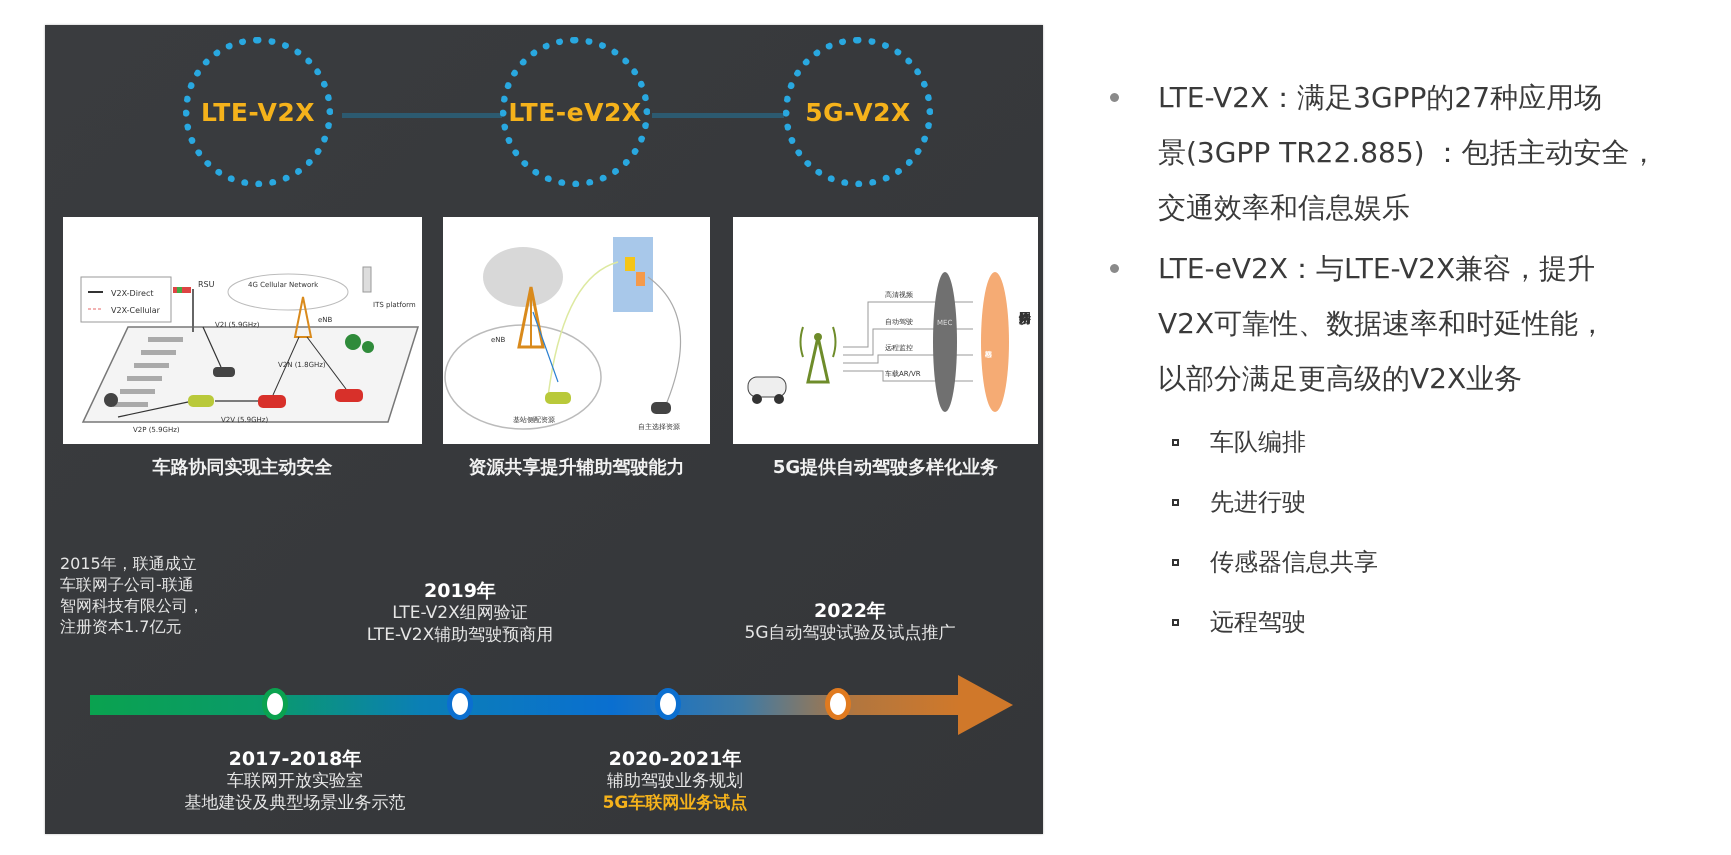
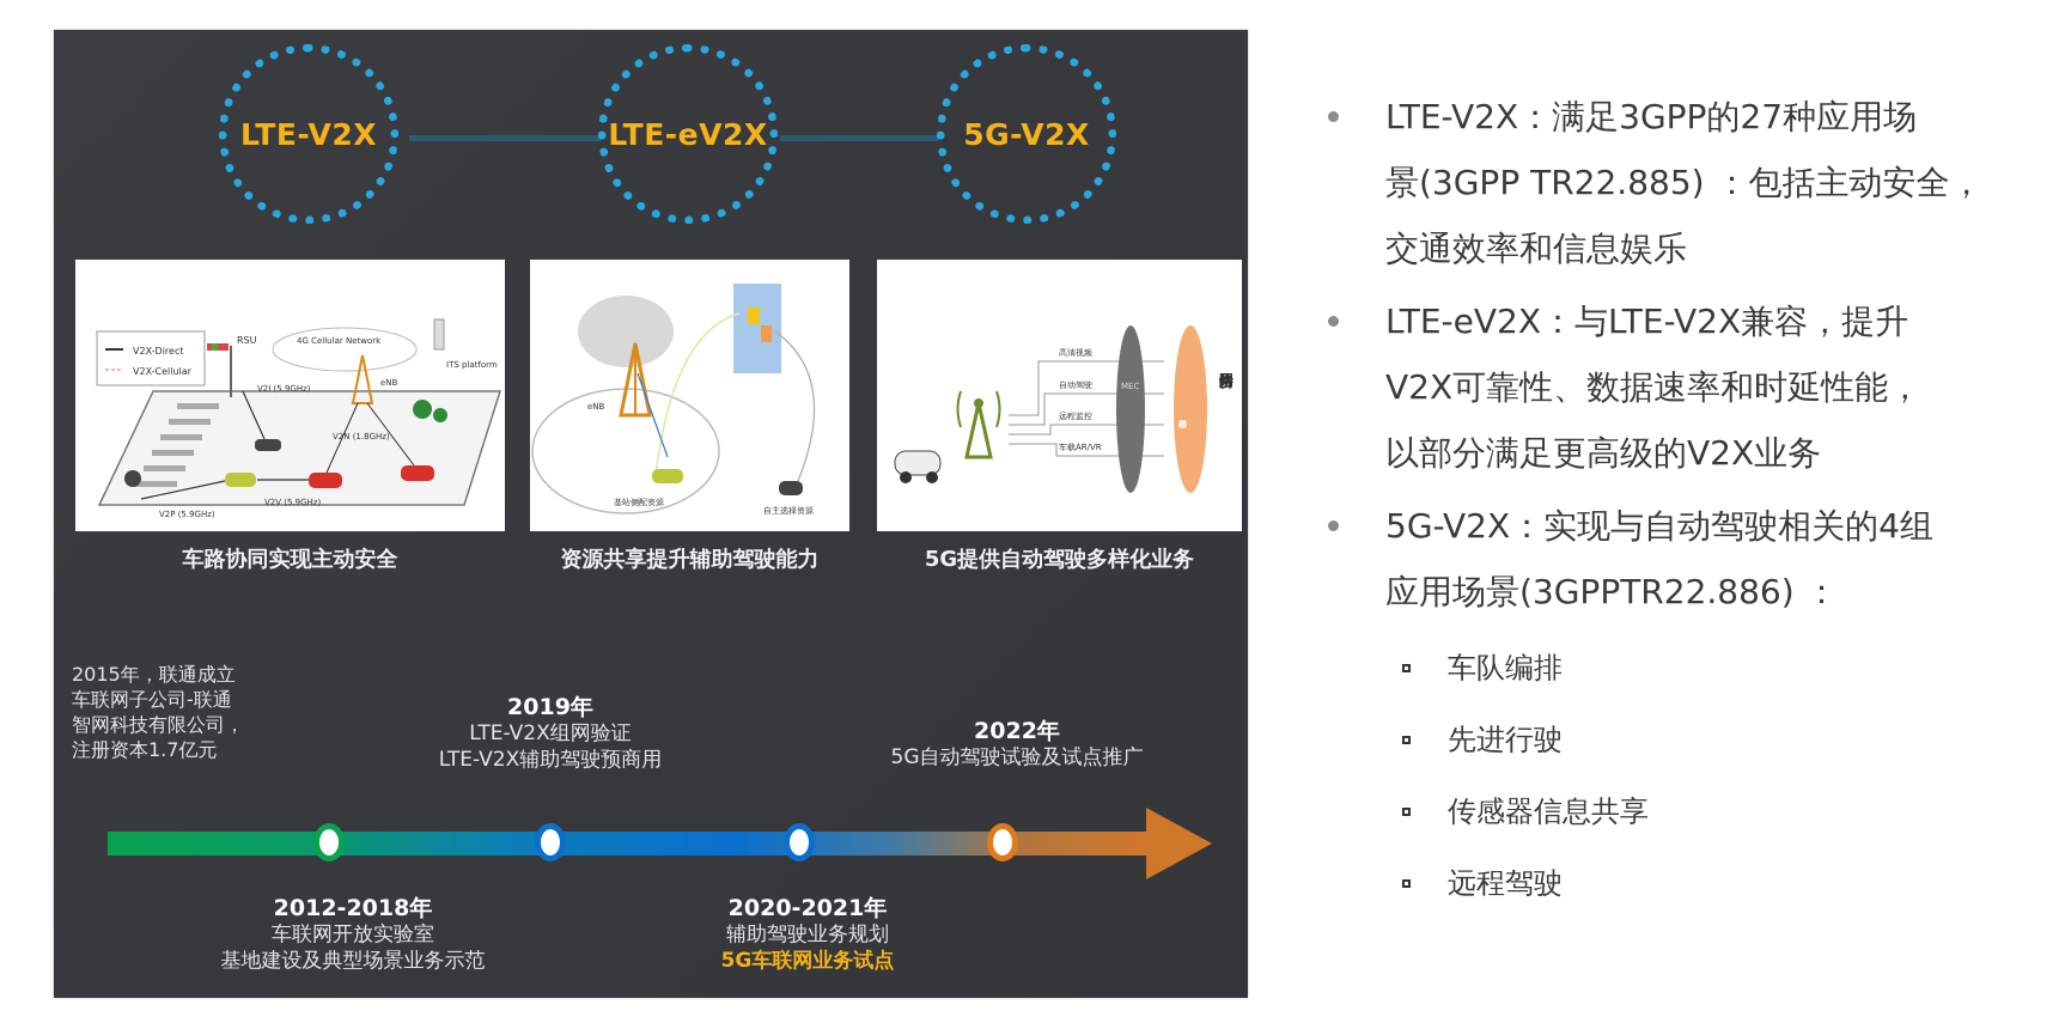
  LTE-V2X
  LTE-eV2X
  5G-V2X
  V2X-Direct
  V2X-Cellular
  RSU
  4G Cellular Network
  ITS platform
  eNB
  V2I (5.9GHz)
  V2N (1.8GHz)
  V2V (5.9GHz)
  V2P (5.9GHz)
  车路协同实现主动安全
  eNB
  基站侧配资源
  自主选择资源
  资源共享提升辅助驾驶能力
  高清视频
  自动驾驶
  远程监控
  车载AR/VR
  MEC
  5G提供自动驾驶多样化业务
  2015年，联通成立
  车联网子公司-联通
  智网科技有限公司，
  注册资本1.7亿元
  2019年
  LTE-V2X组网验证
  LTE-V2X辅助驾驶预商用
  2022年
  5G自动驾驶试验及试点推广
- 2017-2018年
+ 2012-2018年
  车联网开放实验室
  基地建设及典型场景业务示范
  2020-2021年
  辅助驾驶业务规划
  5G车联网业务试点
  LTE-V2X：满足3GPP的27种应用场
  景(3GPP TR22.885) ：包括主动安全，
  交通效率和信息娱乐
  LTE-eV2X：与LTE-V2X兼容，提升
  V2X可靠性、数据速率和时延性能，
  以部分满足更高级的V2X业务
+ 5G-V2X：实现与自动驾驶相关的4组
+ 应用场景(3GPPTR22.886) ：
  车队编排
  先进行驶
  传感器信息共享
  远程驾驶
